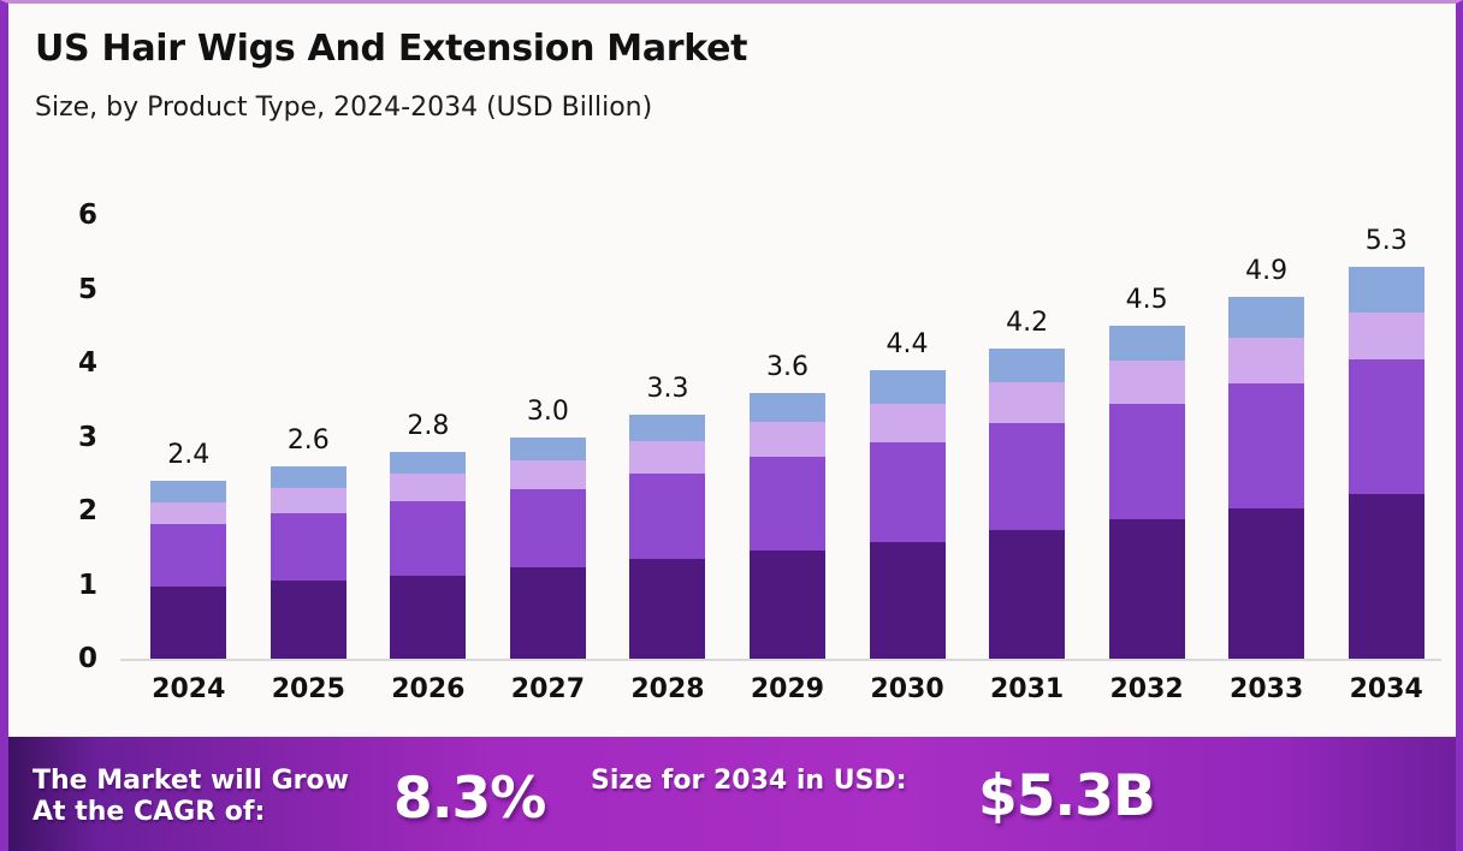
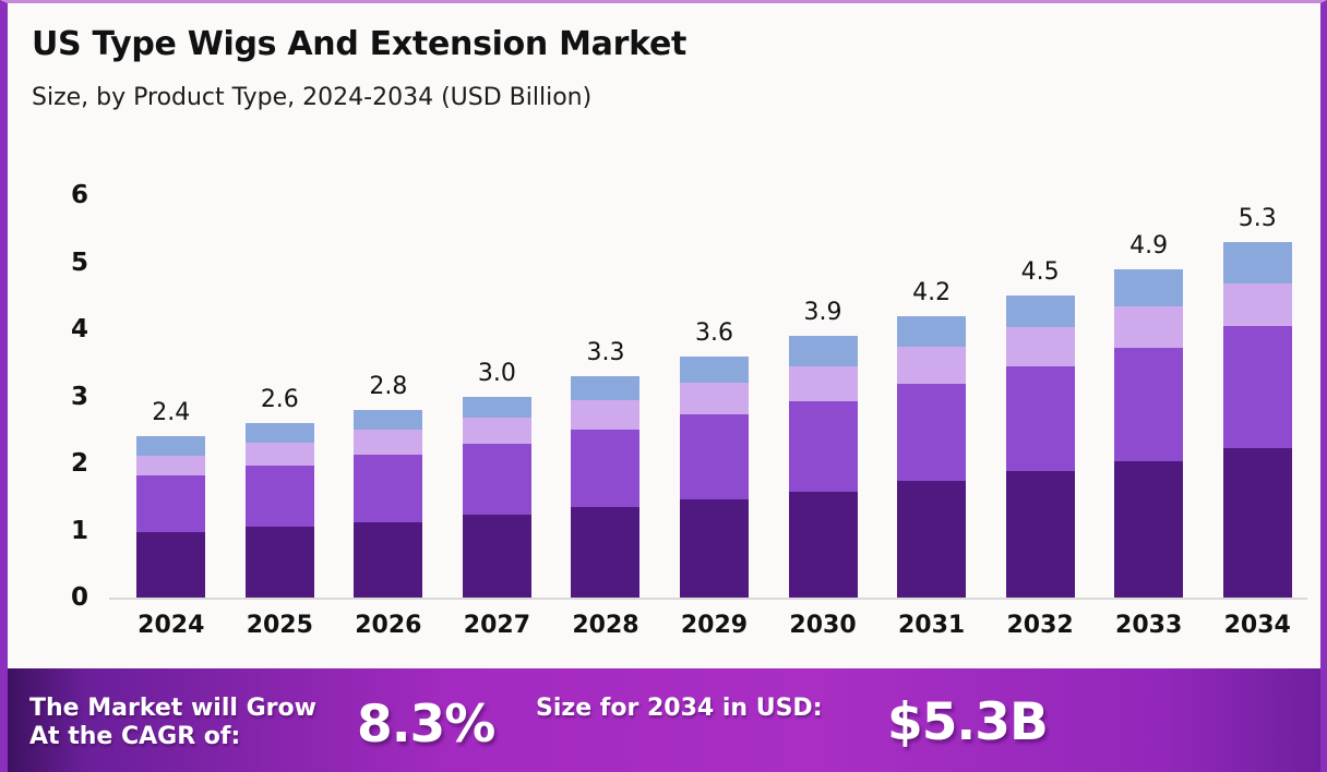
- US Hair Wigs And Extension Market
+ US Type Wigs And Extension Market
  Size, by Product Type, 2024-2034 (USD Billion)
  0
  1
  2
  3
  4
  5
  6
  2.4
  2.6
  2.8
  3.0
  3.3
  3.6
- 4.4
+ 3.9
  4.2
  4.5
  4.9
  5.3
  The Market will Grow
  At the CAGR of:
  8.3%
  Size for 2034 in USD:
  $5.3B
  2024
  2025
  2026
  2027
  2028
  2029
  2030
  2031
  2032
  2033
  2034
